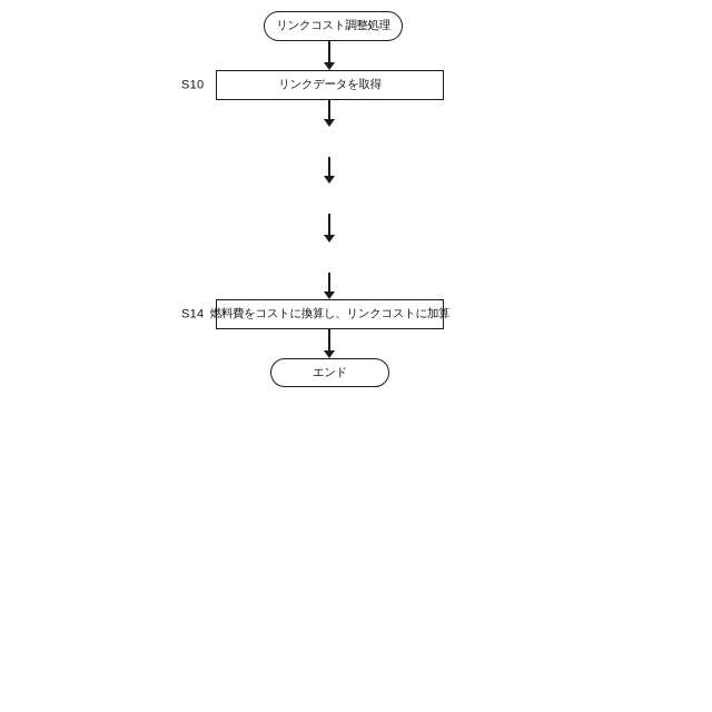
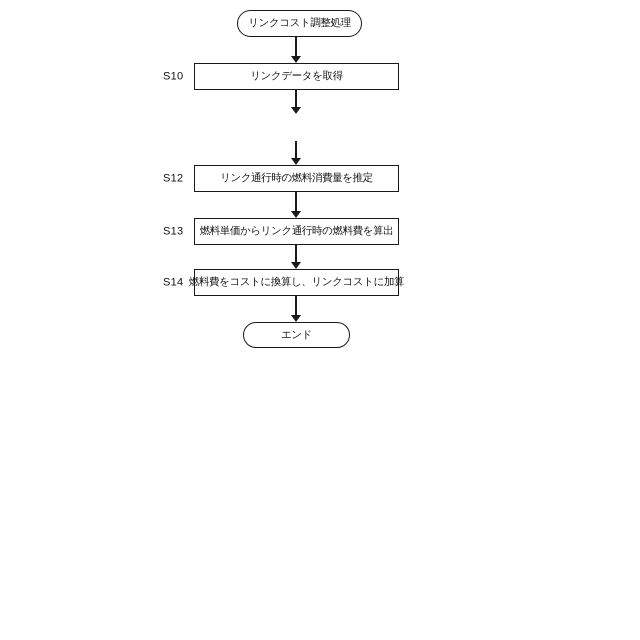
  リンクコスト調整処理
  S10
  リンクデータを取得
+ S12
+ リンク通行時の燃料消費量を推定
+ S13
+ 燃料単価からリンク通行時の燃料費を算出
  S14
  燃料費をコストに換算し、リンクコストに加算
  エンド
